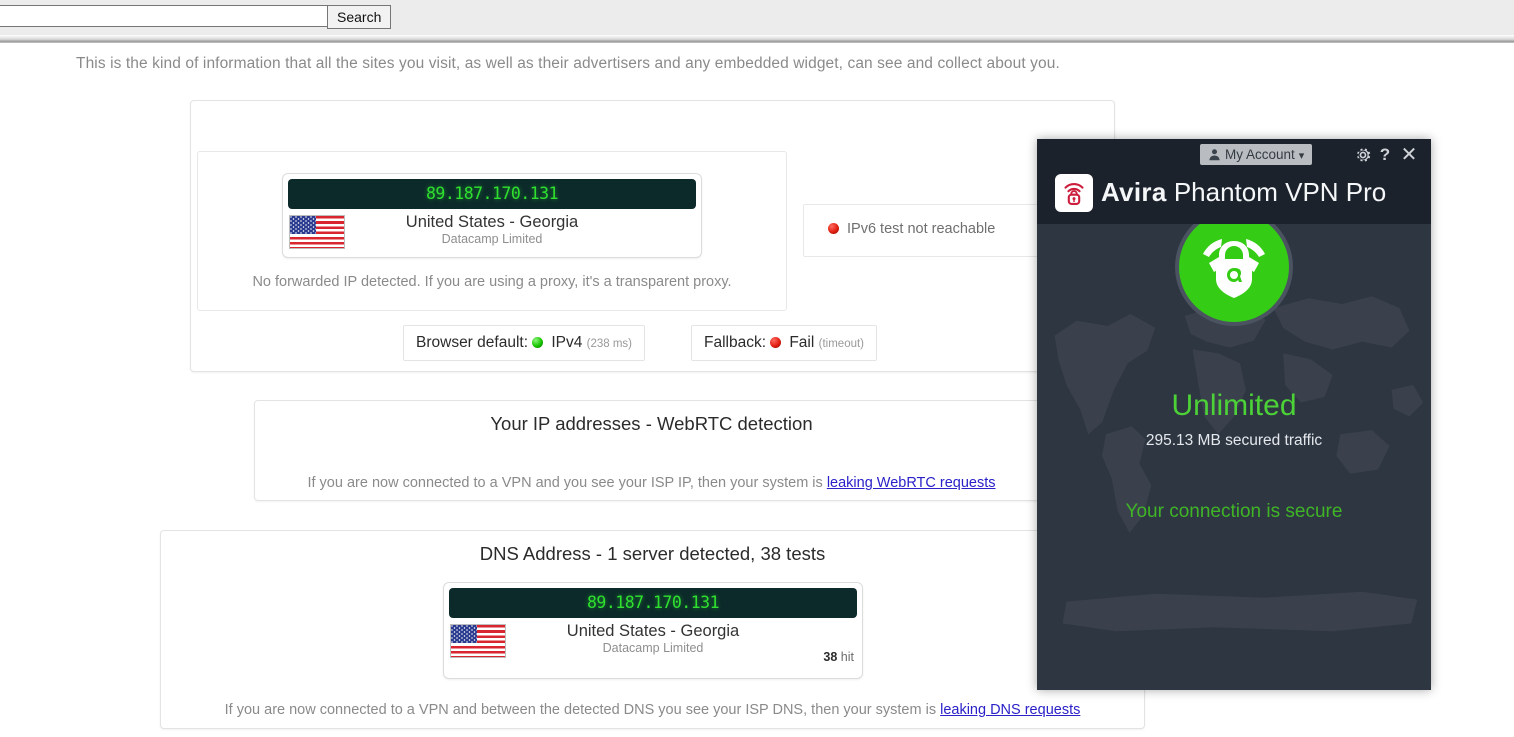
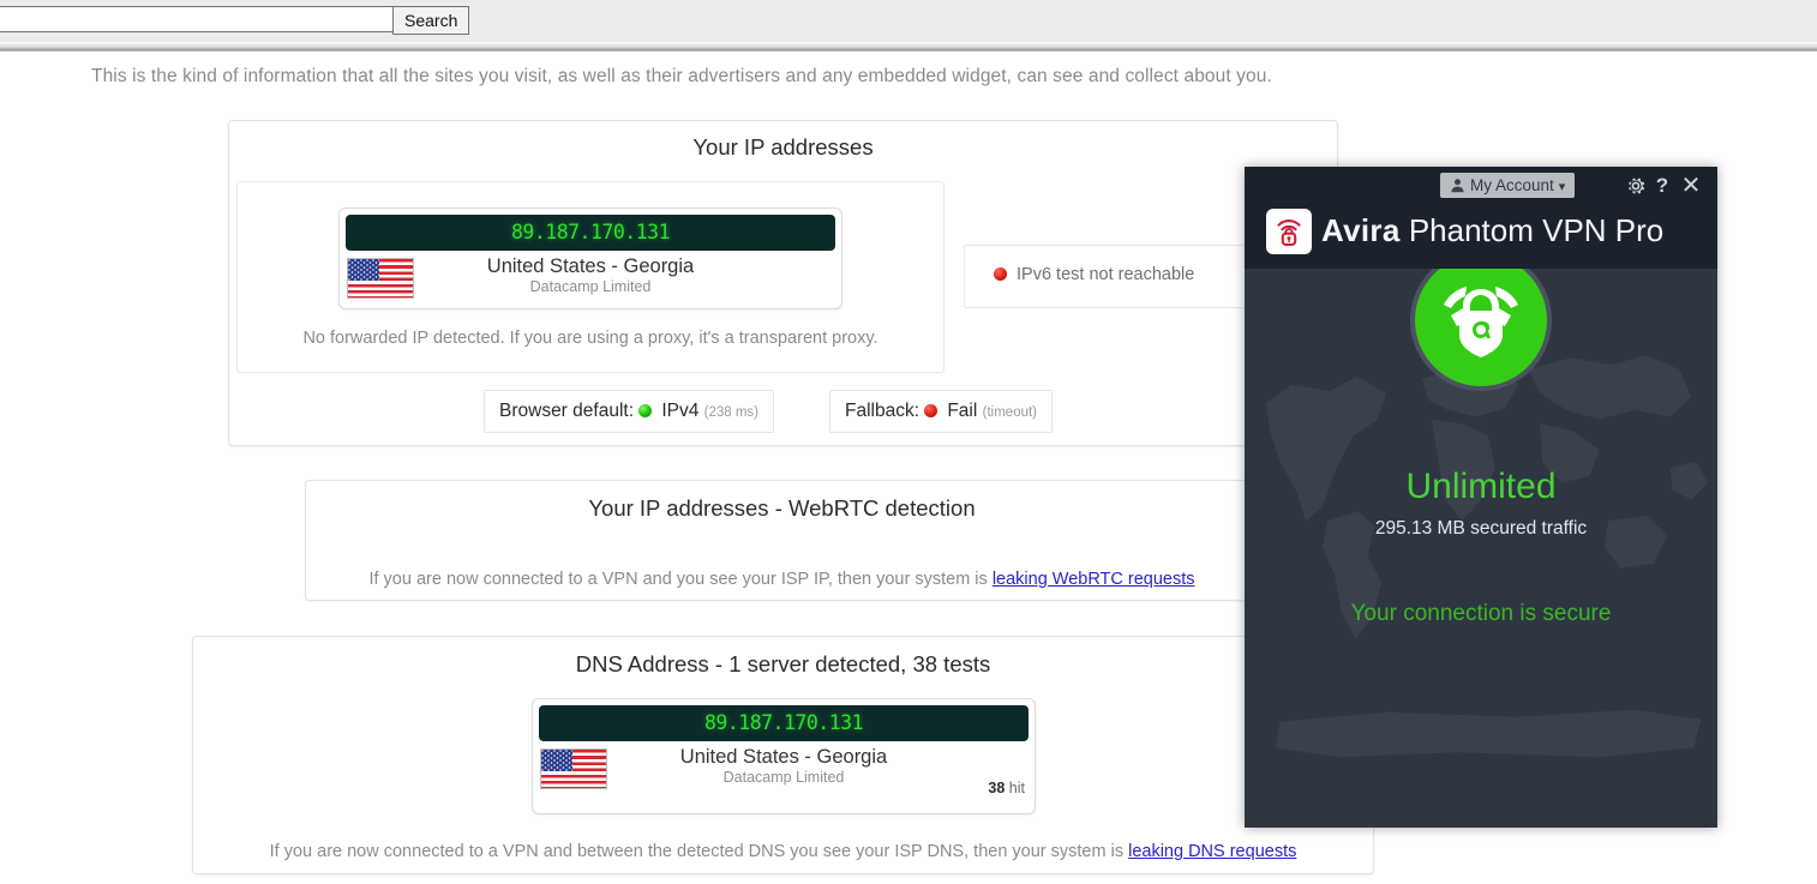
  Search
  This is the kind of information that all the sites you visit, as well as their advertisers and any embedded widget, can see and collect about you.
+ Your IP addresses
  89.187.170.131
  United States - Georgia
  Datacamp Limited
  No forwarded IP detected. If you are using a proxy, it's a transparent proxy.
  IPv6 test not reachable
  Browser default: IPv4 (238 ms)
  Fallback: Fail (timeout)
  Your IP addresses - WebRTC detection
  If you are now connected to a VPN and you see your ISP IP, then your system is leaking WebRTC requests
  DNS Address - 1 server detected, 38 tests
  89.187.170.131
  United States - Georgia
  Datacamp Limited
  38 hit
  If you are now connected to a VPN and between the detected DNS you see your ISP DNS, then your system is leaking DNS requests
  My Account ▾
  ?
  ✕
  Avira Phantom VPN Pro
  Unlimited
  295.13 MB secured traffic
  Your connection is secure
